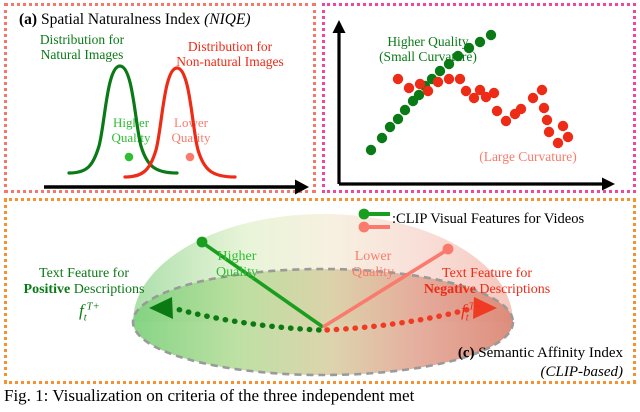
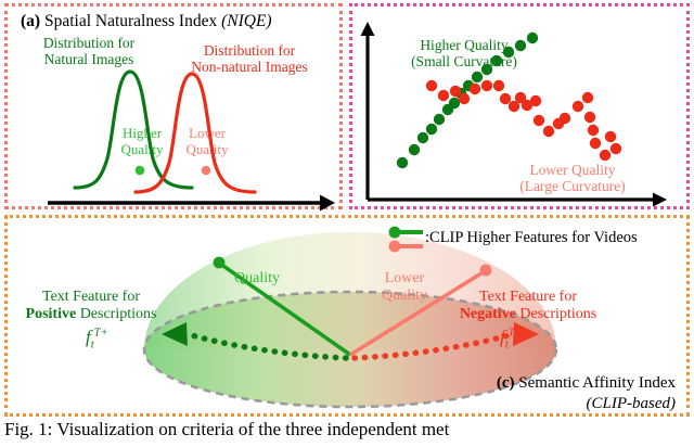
  (a) Spatial Naturalness Index (NIQE)
  Distribution for
  Natural Images
  Distribution for
  Non-natural Images
  Higer
  Qualty
  Loer
  Quaity
  Higher Quality
  (Small Curvare)
+ Lower Quality
  (Large Curvature)
- :CLIP Visual Features for Videos
+ :CLIP Higher Features for Videos
- Higher
  Quality
  Lower
  Quality
  Text Feature for
  Positive Descriptions
  ftT+
  Text Feature for
  Negative Descriptions
  ftT−
  (c) Semantic Affinity Index
  (CLIP-based)
  Fig. 1: Visualization on criteria of the three independent met
